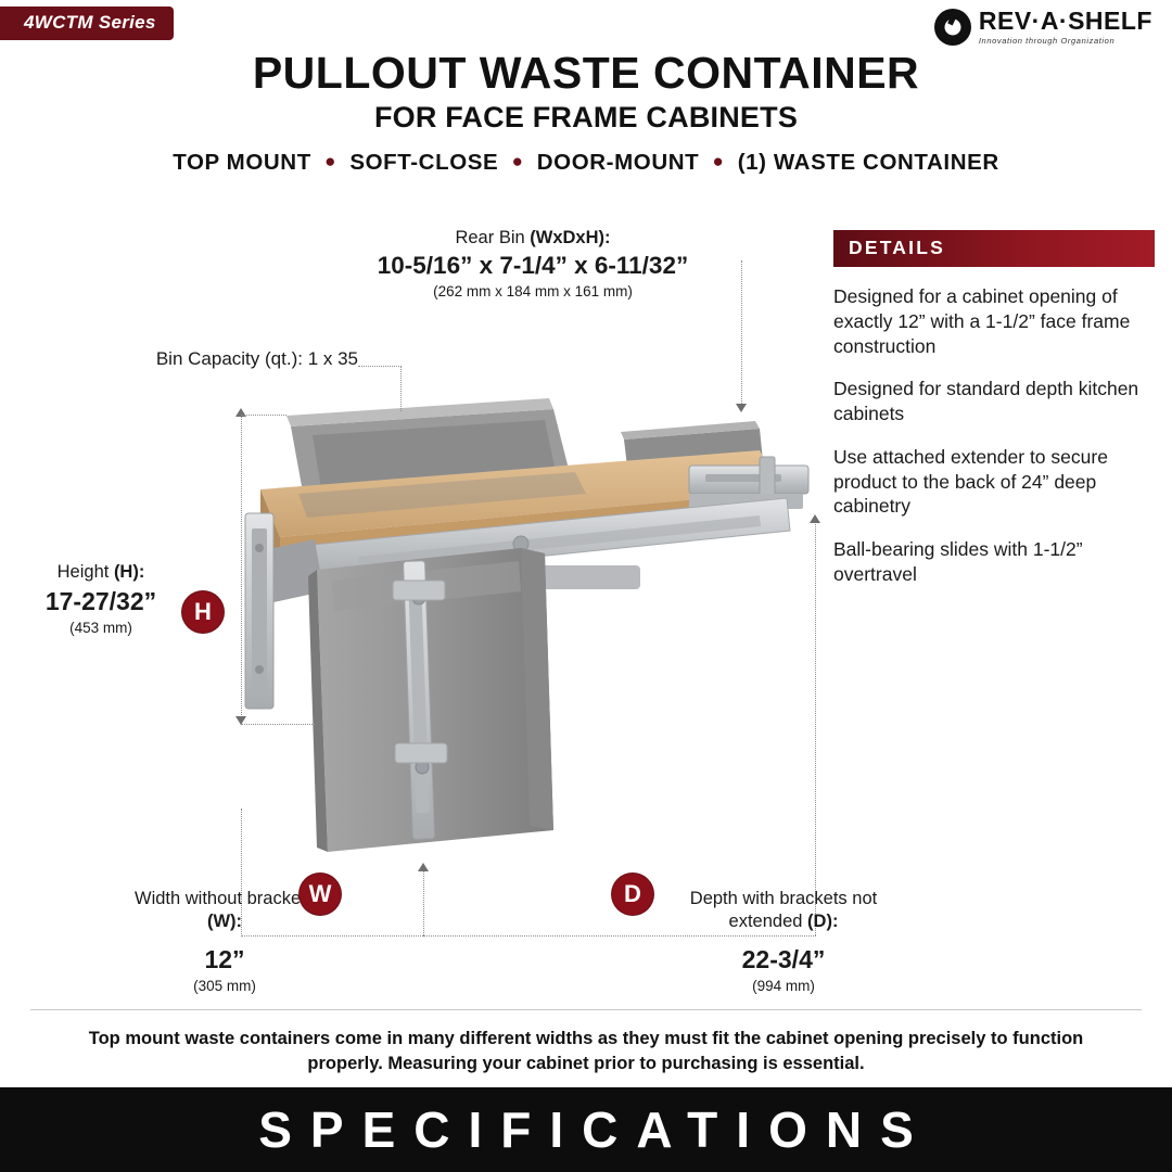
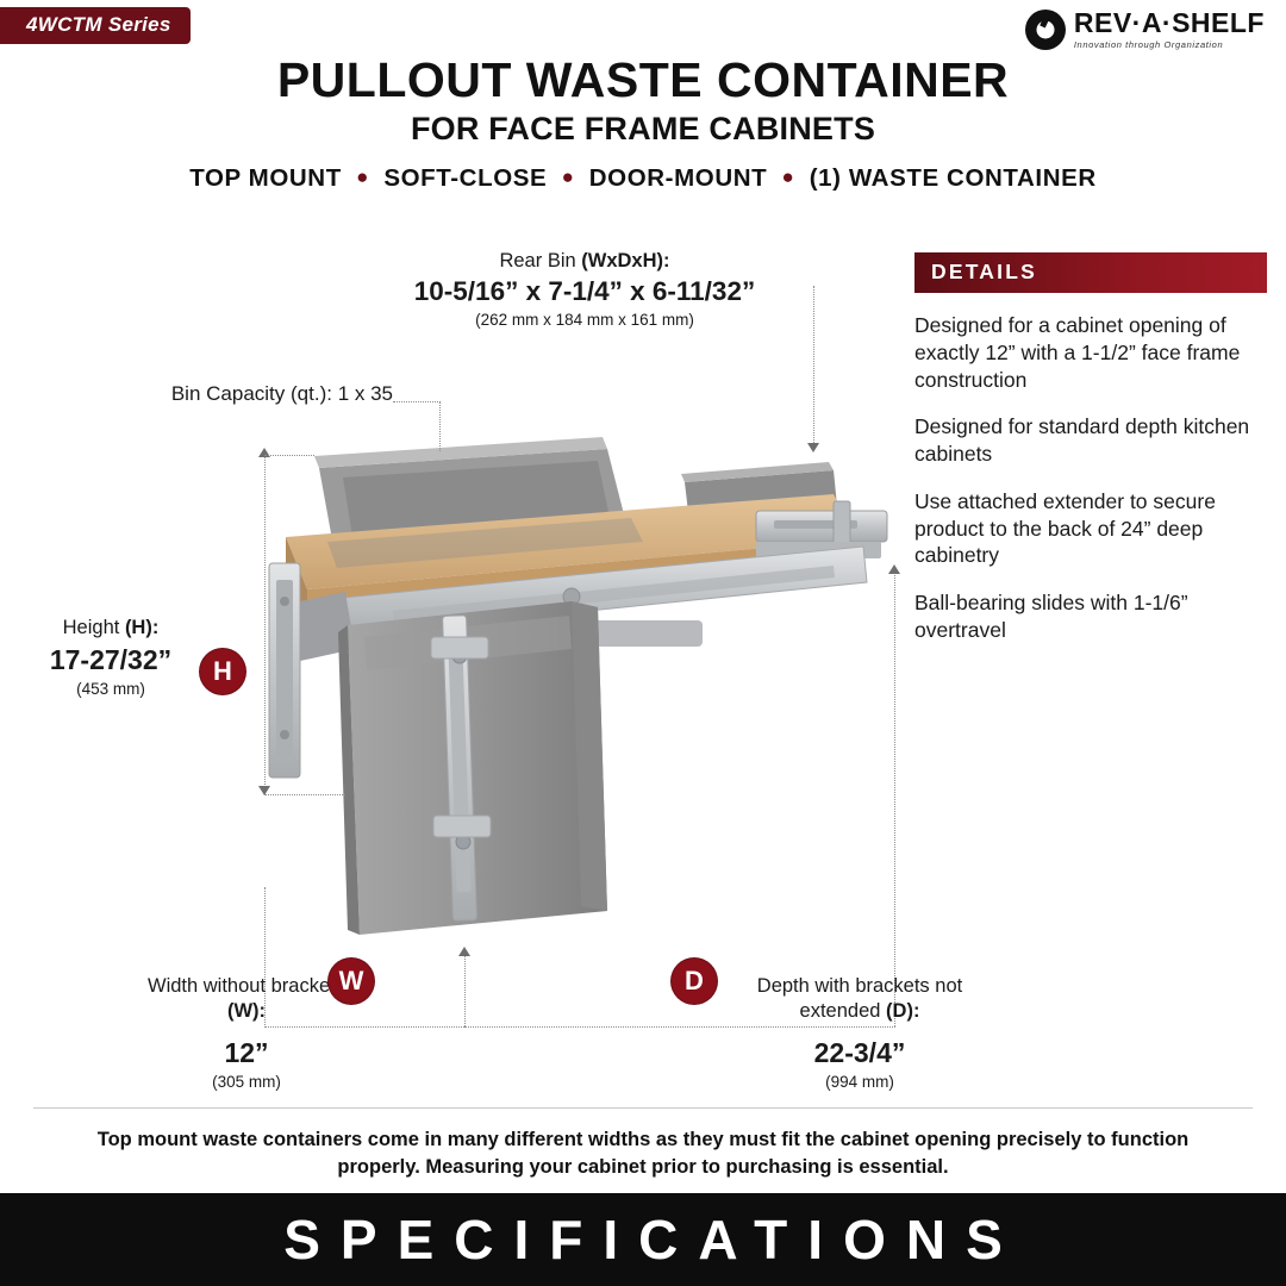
  4WCTM Series
  REV·A·SHELF
  Innovation through Organization
  PULLOUT WASTE CONTAINER
  FOR FACE FRAME CABINETS
  TOP MOUNT ● SOFT-CLOSE ● DOOR-MOUNT ● (1) WASTE CONTAINER
  DETAILS
  Designed for a cabinet opening of exactly 12” with a 1-1/2” face frame construction
  Designed for standard depth kitchen cabinets
  Use attached extender to secure product to the back of 24” deep cabinetry
- Ball-bearing slides with 1-1/2” overtravel
+ Ball-bearing slides with 1-1/6” overtravel
  Rear Bin (WxDxH):
  10-5/16” x 7-1/4” x 6-11/32”
  (262 mm x 184 mm x 161 mm)
  Bin Capacity (qt.): 1 x 35
  Height (H):
  17-27/32”
  (453 mm)
  Width without bracke (W):
  12”
  (305 mm)
  Depth with brackets not extended (D):
  22-3/4”
  (994 mm)
  H
  W
  D
  Top mount waste containers come in many different widths as they must fit the cabinet opening precisely to function properly. Measuring your cabinet prior to purchasing is essential.
  SPECIFICATIONS
